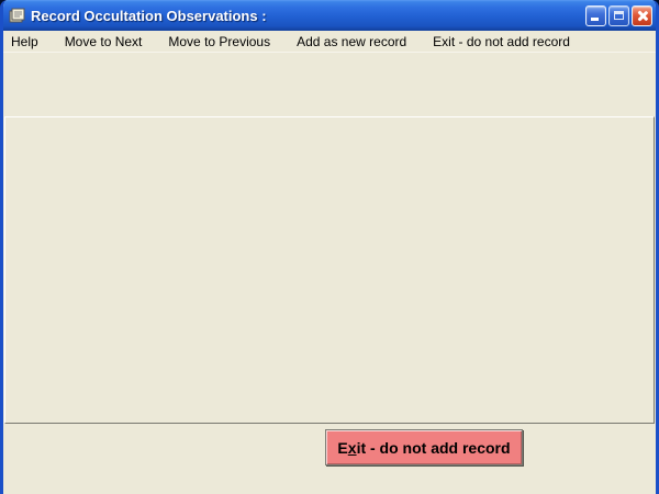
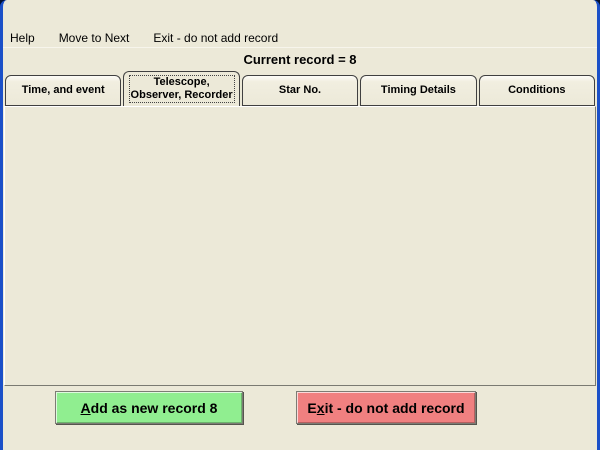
- Record Occultation Observations :
  Help
  Move to Next
- Move to Previous
- Add as new record
  Exit - do not add record
+ Current record = 8
+ Time, and event
+ Telescope,
+ Observer, Recorder
+ Star No.
+ Timing Details
+ Conditions
+ Add as new record 8
  Exit - do not add record
